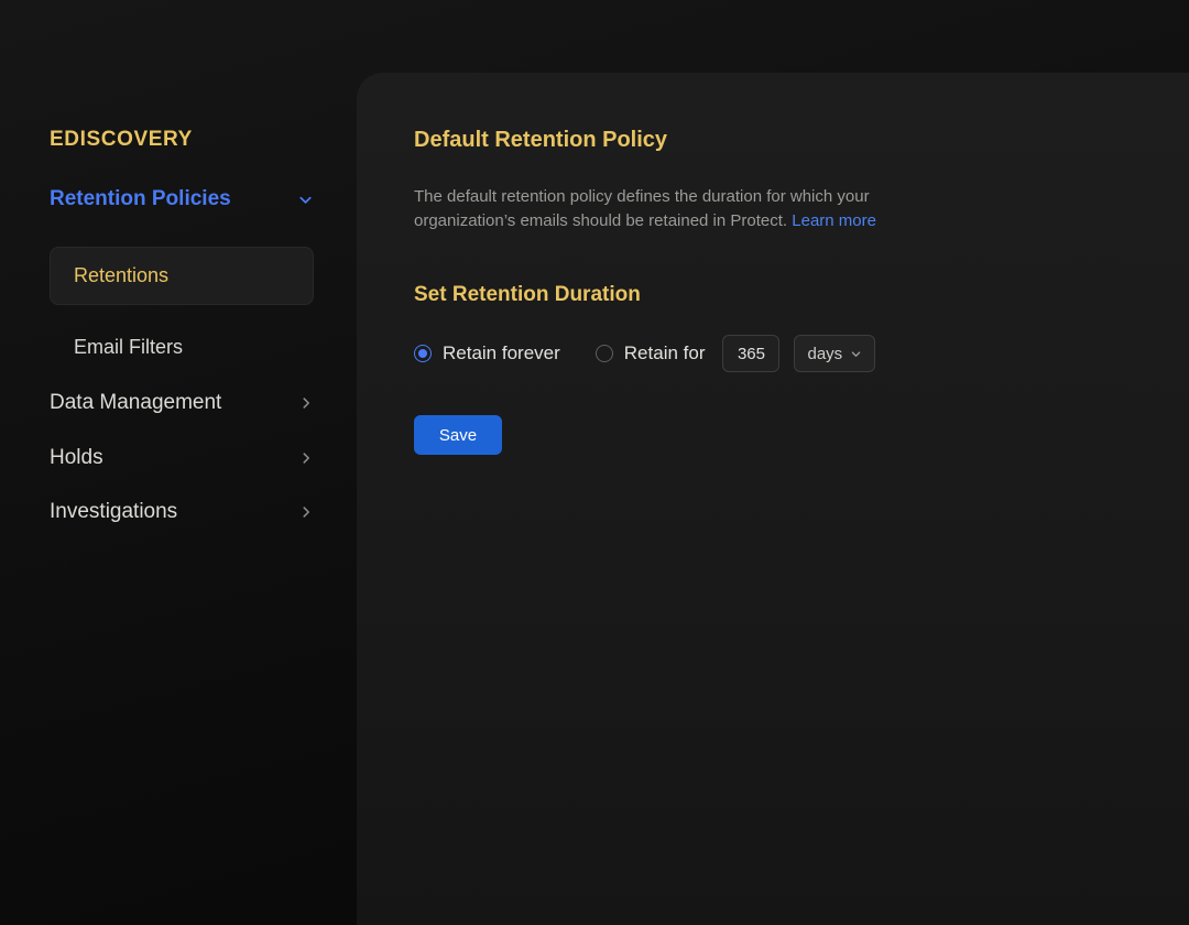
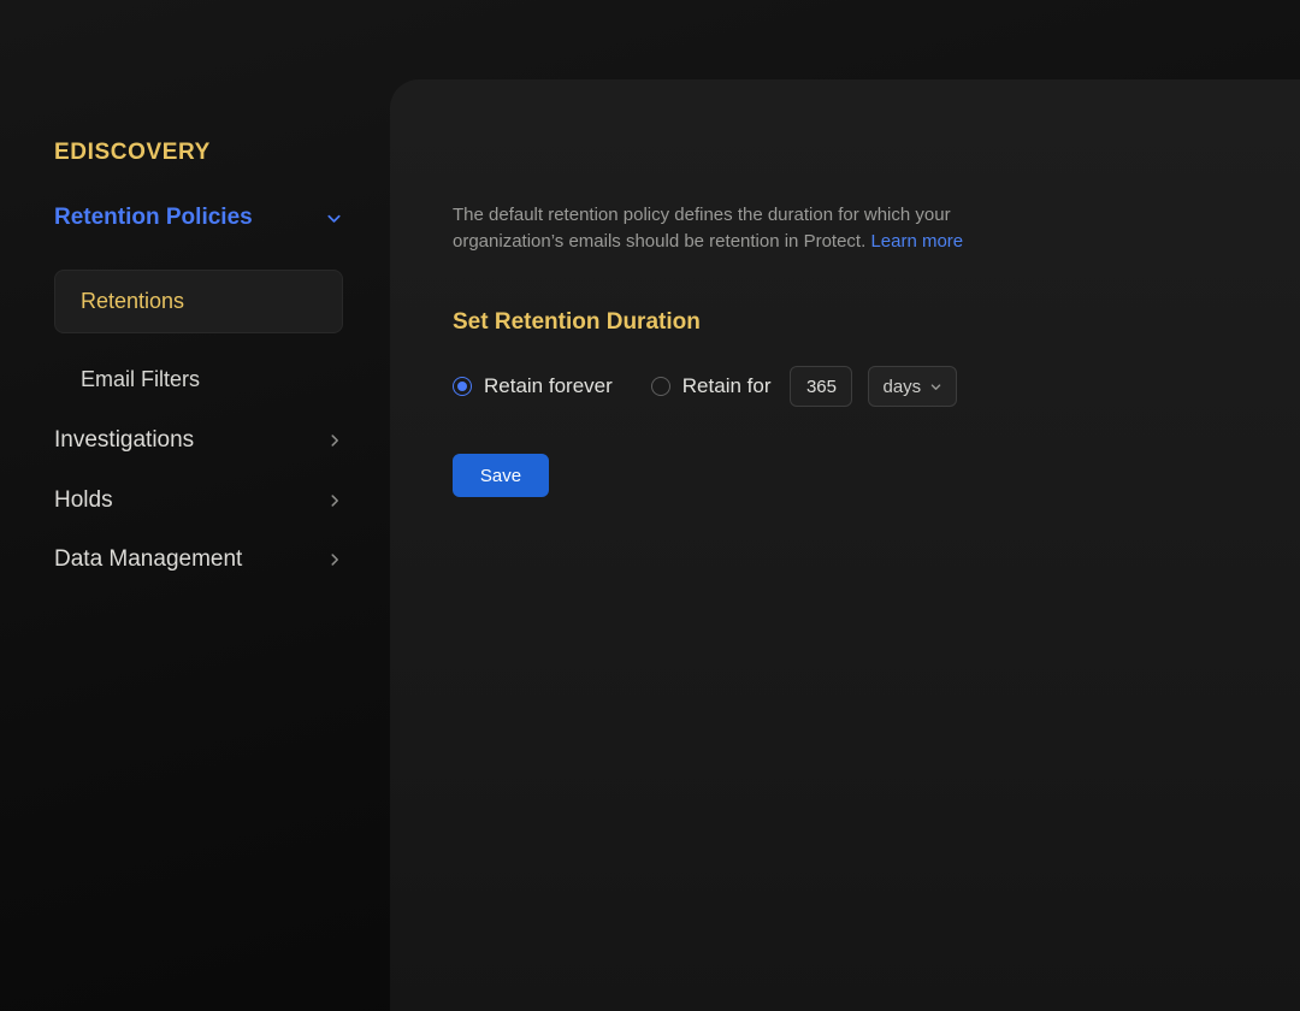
  EDISCOVERY
  Retention Policies
  Retentions
  Email Filters
- Data Management
+ Investigations
  Holds
- Investigations
+ Data Management
- Default Retention Policy
- The default retention policy defines the duration for which your organization’s emails should be retained in Protect. Learn more
+ The default retention policy defines the duration for which your organization’s emails should be retention in Protect. Learn more
  Set Retention Duration
  Retain forever
  Retain for
  365
  days
  Save
